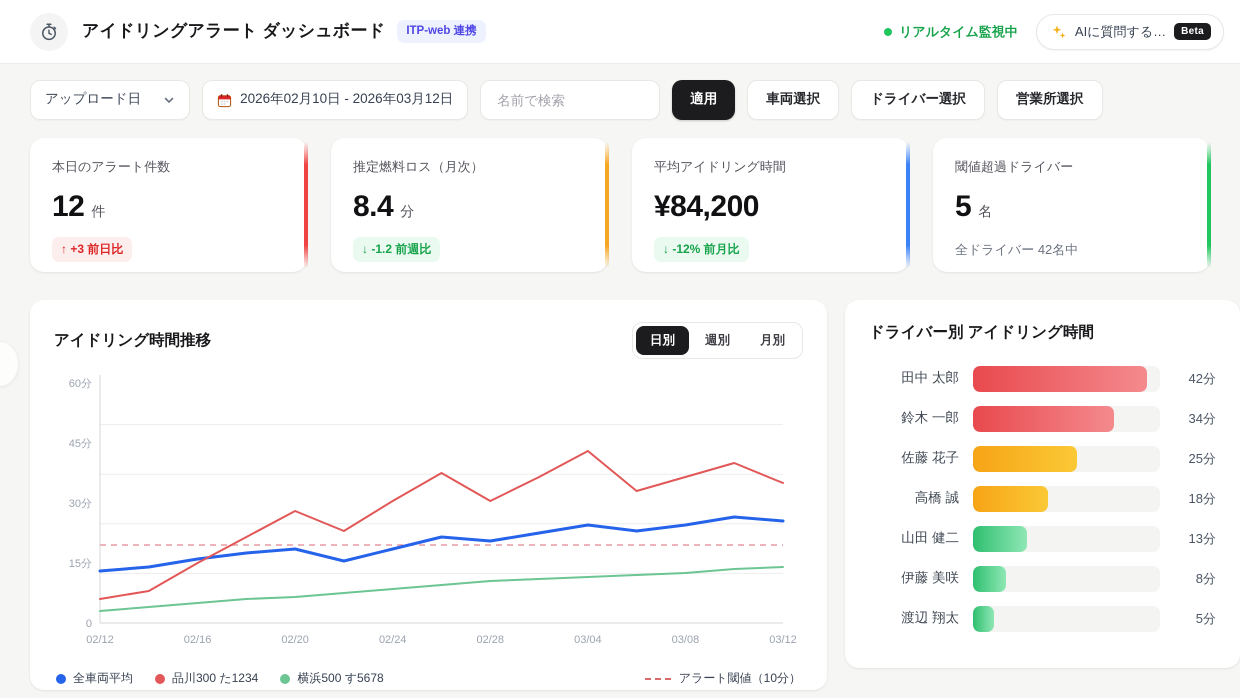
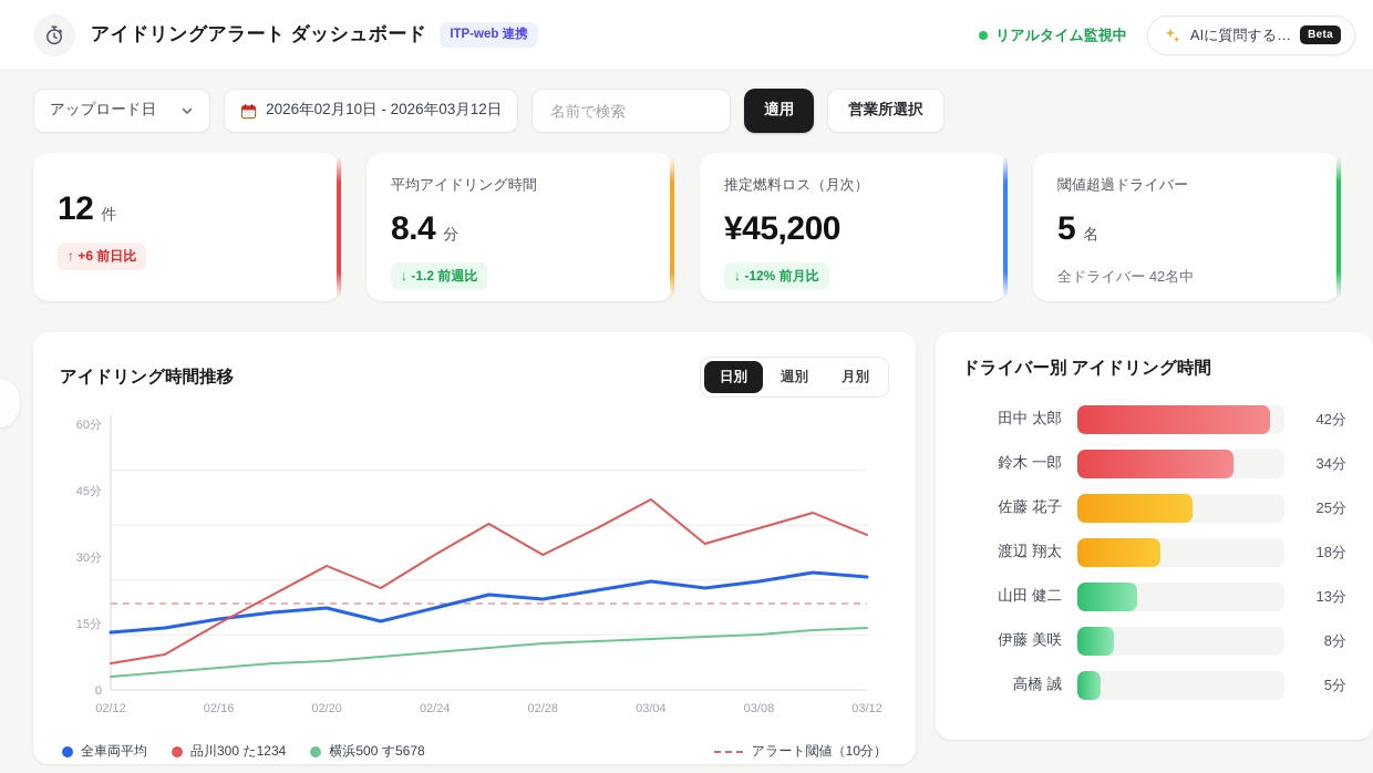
  アイドリングアラート ダッシュボード
  ITP-web 連携
  リアルタイム監視中
  AIに質問する…
  Beta
  アップロード日
  2026年02月10日 - 2026年03月12日
  名前で検索
  適用
- 車両選択
- ドライバー選択
  営業所選択
- 本日のアラート件数
  12
  件
- ↑ +3 前日比
+ ↑ +6 前日比
- 推定燃料ロス（月次）
+ 平均アイドリング時間
  8.4
  分
  ↓ -1.2 前週比
- 平均アイドリング時間
+ 推定燃料ロス（月次）
- ¥84,200
+ ¥45,200
  ↓ -12% 前月比
  閾値超過ドライバー
  5
  名
  全ドライバー 42名中
  アイドリング時間推移
  日別
  週別
  月別
  60分
  45分
  30分
  15分
  0
  02/12
  02/16
  02/20
  02/24
  02/28
  03/04
  03/08
  03/12
  全車両平均
  品川300 た1234
  横浜500 す5678
  アラート閾値（10分）
  ドライバー別 アイドリング時間
  田中 太郎
  42分
  鈴木 一郎
  34分
  佐藤 花子
  25分
- 高橋 誠
+ 渡辺 翔太
  18分
  山田 健二
  13分
  伊藤 美咲
  8分
- 渡辺 翔太
+ 高橋 誠
  5分
